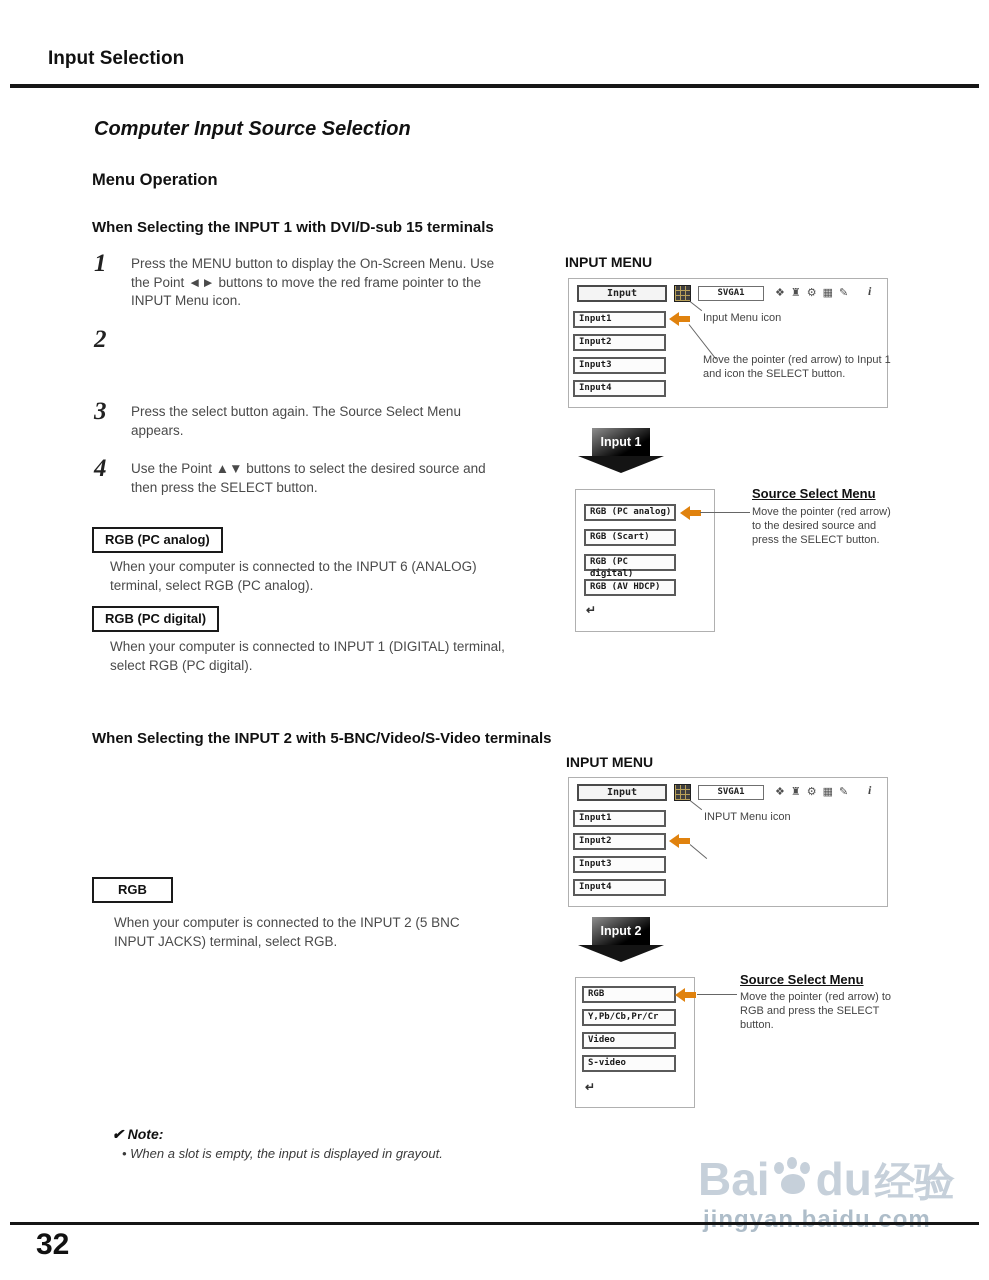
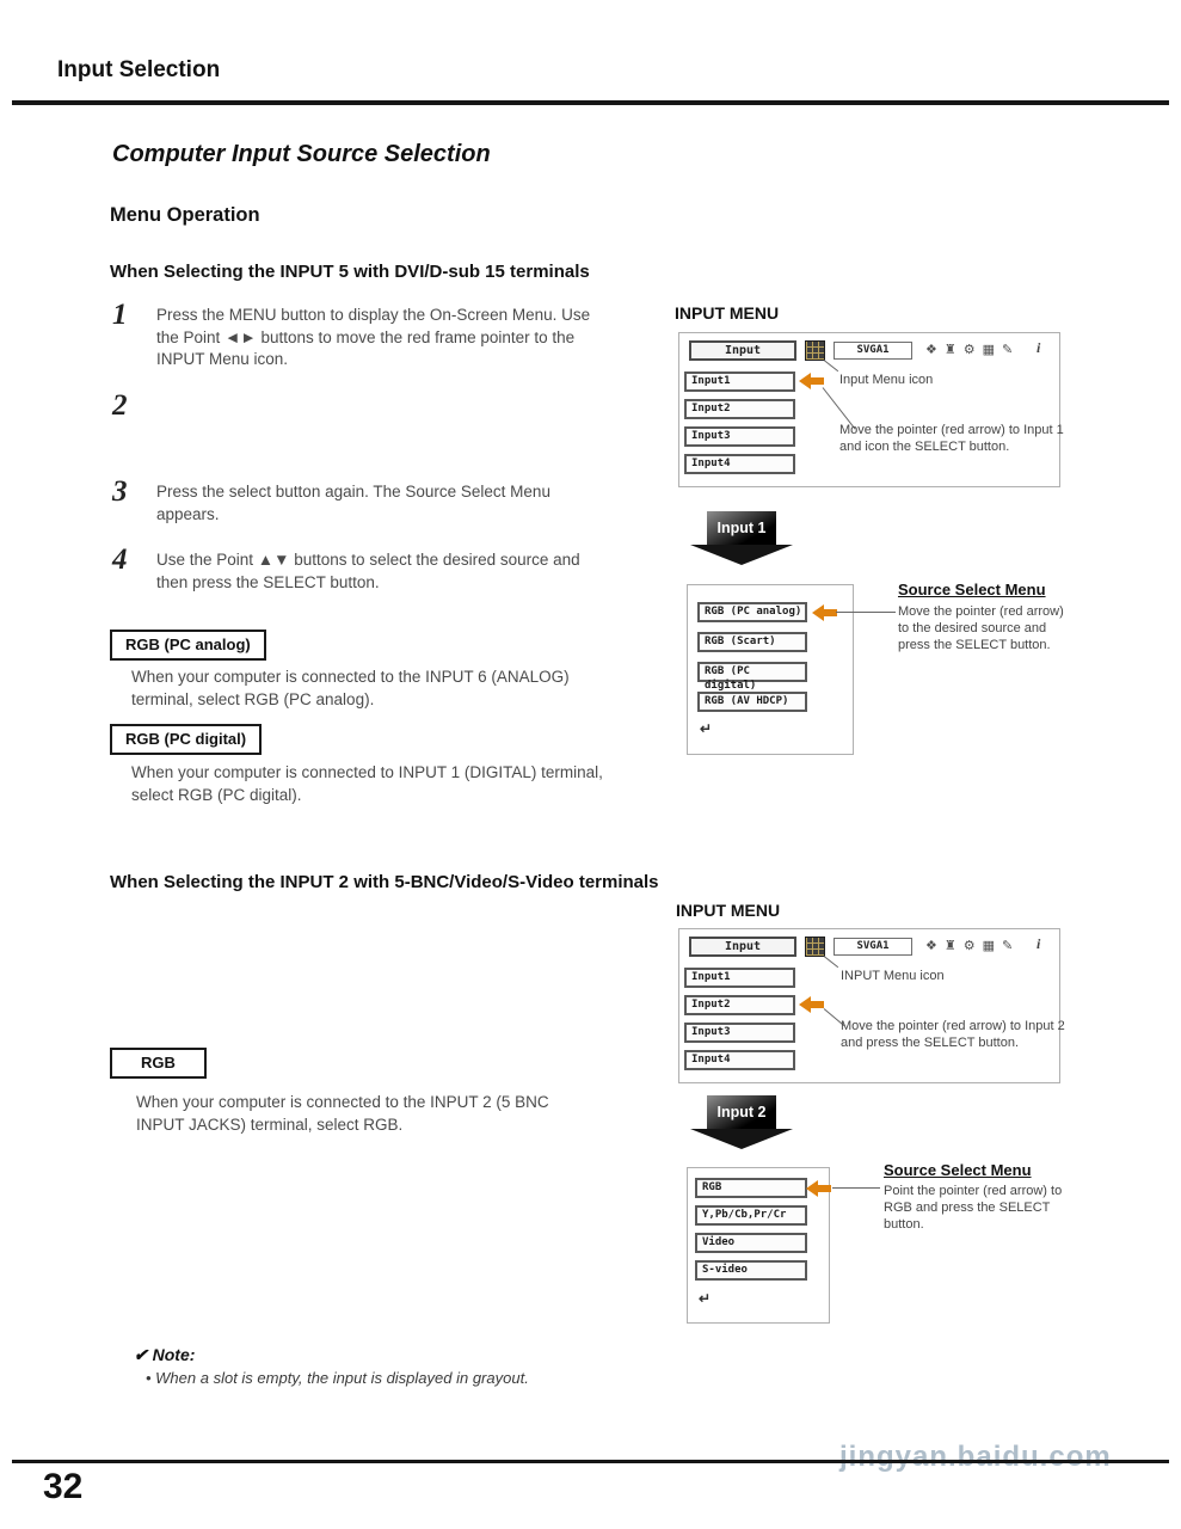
  Input Selection
  Computer Input Source Selection
  Menu Operation
- When Selecting the INPUT 1 with DVI/D-sub 15 terminals
+ When Selecting the INPUT 5 with DVI/D-sub 15 terminals
  1
  Press the MENU button to display the On-Screen Menu. Use the Point ◄► buttons to move the red frame pointer to the INPUT Menu icon.
  2
  3
  Press the select button again. The Source Select Menu appears.
  4
  Use the Point ▲▼ buttons to select the desired source and then press the SELECT button.
  INPUT MENU
  Input
  SVGA1
  ❖♜⚙▦✎
  i
  Input1
  Input2
  Input3
  Input4
  Input Menu icon
  Move the pointer (red arrow) to Input 1 and icon the SELECT button.
  Input 1
  RGB (PC analog)
  RGB (Scart)
  RGB (PC digital)
  RGB (AV HDCP)
  ↵
  Source Select Menu
  Move the pointer (red arrow) to the desired source and press the SELECT button.
  RGB (PC analog)
  When your computer is connected to the INPUT 6 (ANALOG) terminal, select RGB (PC analog).
  RGB (PC digital)
  When your computer is connected to INPUT 1 (DIGITAL) terminal, select RGB (PC digital).
  When Selecting the INPUT 2 with 5-BNC/Video/S-Video terminals
  INPUT MENU
  Input
  SVGA1
  ❖♜⚙▦✎
  i
  Input1
  Input2
  Input3
  Input4
  INPUT Menu icon
+ Move the pointer (red arrow) to Input 2 and press the SELECT button.
  RGB
  When your computer is connected to the INPUT 2 (5 BNC INPUT JACKS) terminal, select RGB.
  Input 2
  RGB
  Y,Pb/Cb,Pr/Cr
  Video
  S-video
  ↵
  Source Select Menu
- Move the pointer (red arrow) to RGB and press the SELECT button.
+ Point the pointer (red arrow) to RGB and press the SELECT button.
  ✔ Note:
  • When a slot is empty, the input is displayed in grayout.
- Bai
- du
- 经验
  jingyan.baidu.com
  32
